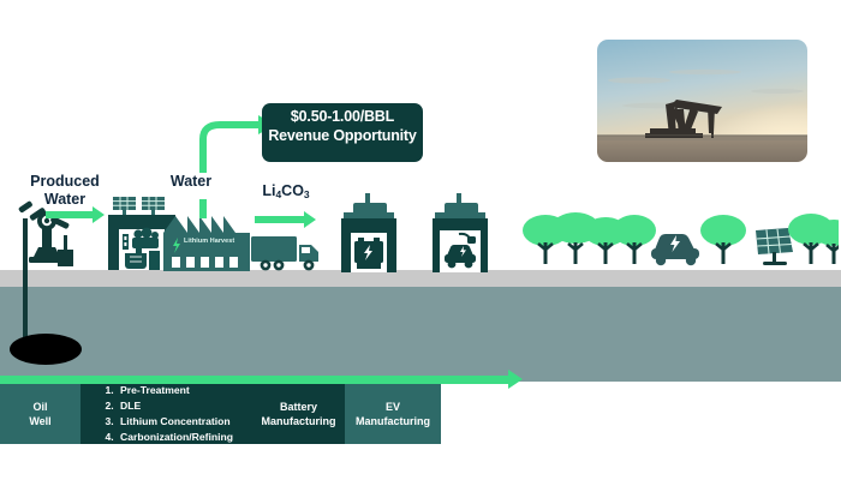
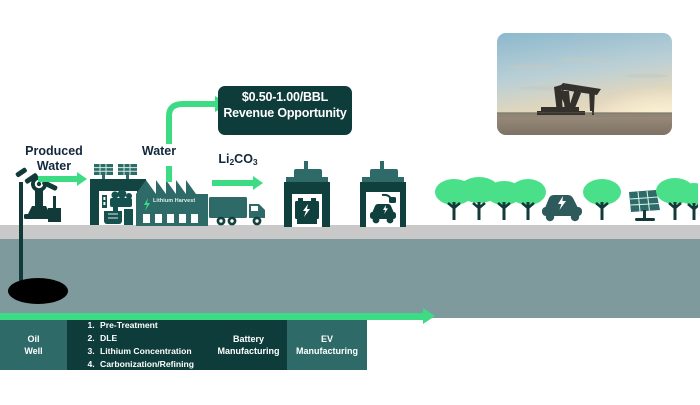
  Produced
  Water
  Water
  $0.50-1.00/BBL
  Revenue Opportunity
- Li4CO3
+ Li2CO3
  Oil
  Well
  Pre-Treatment
  DLE
  Lithium Concentration
  Carbonization/Refining
  Battery
  Manufacturing
  EV
  Manufacturing
